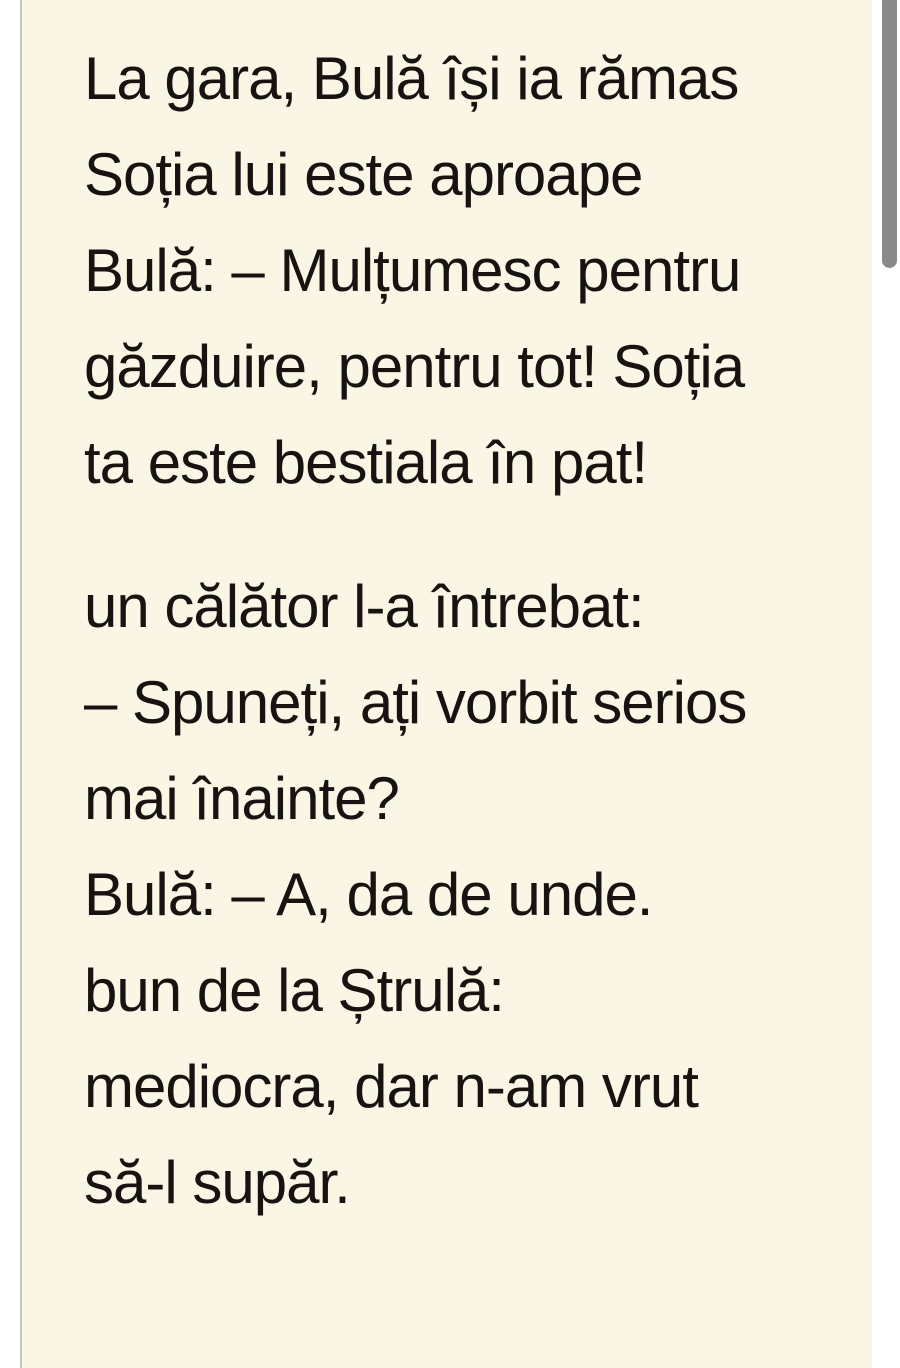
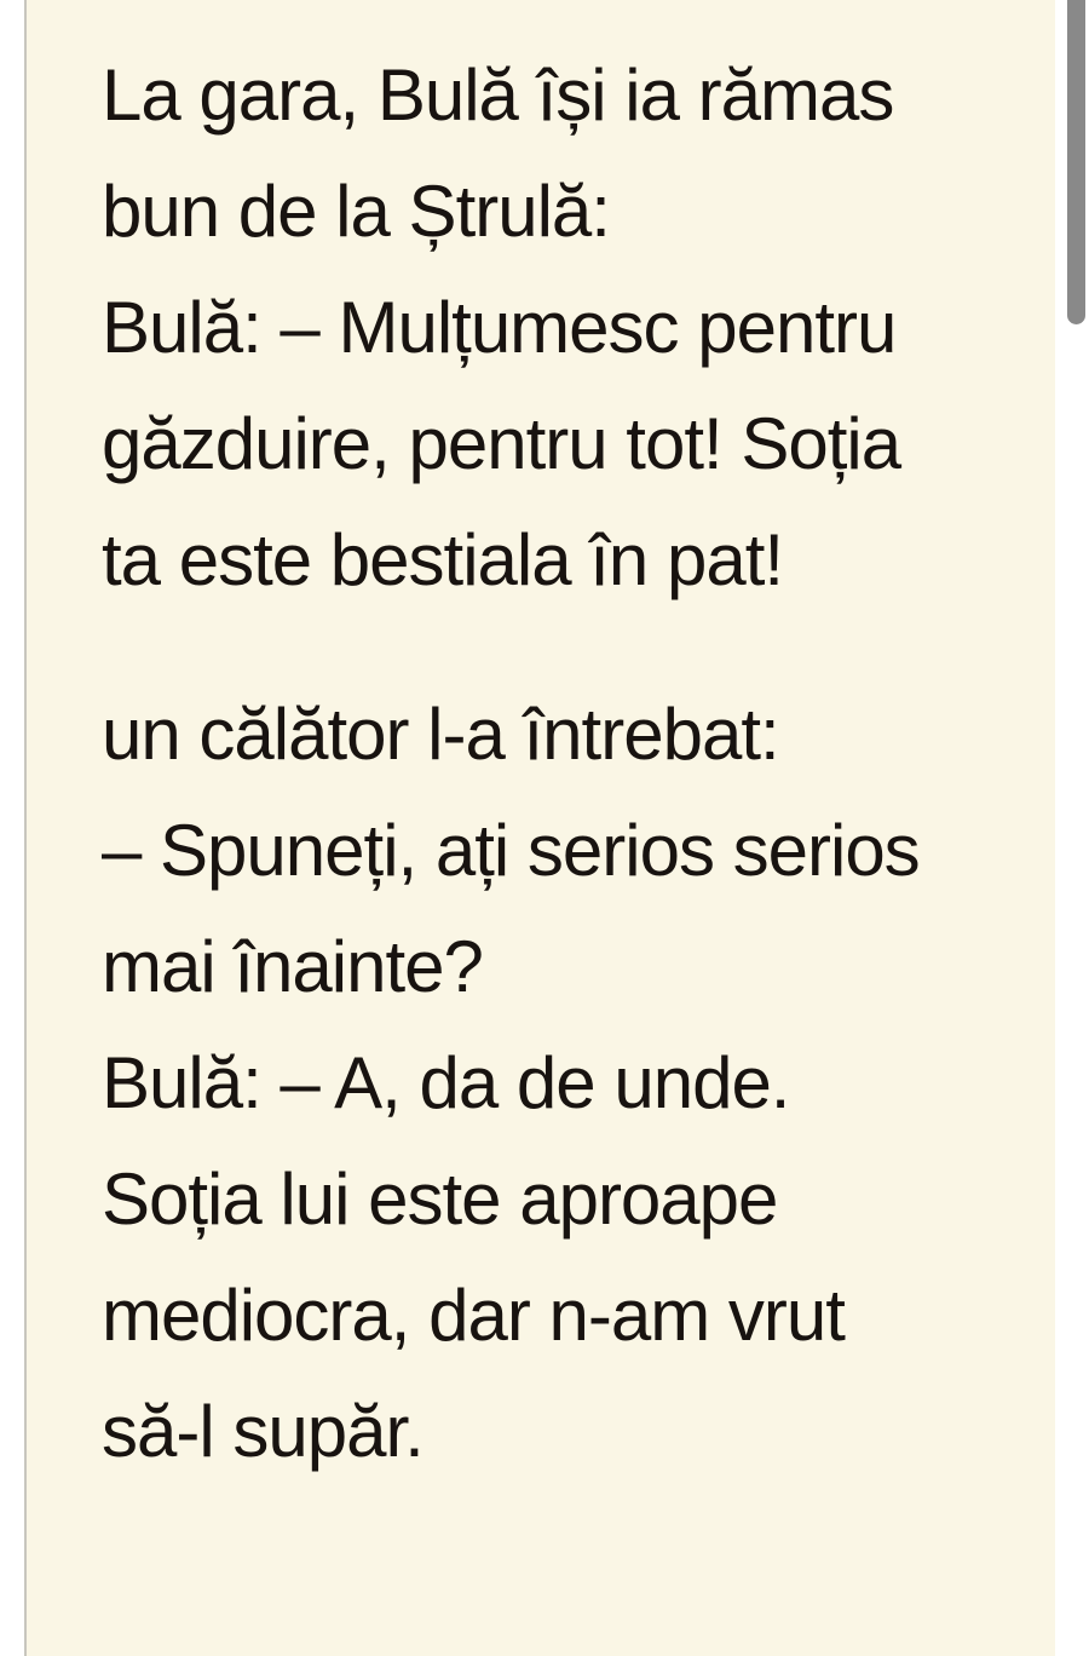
  La gara, Bulă își ia rămas
- Soția lui este aproape
+ bun de la Ștrulă:
  Bulă: – Mulțumesc pentru
  găzduire, pentru tot! Soția
  ta este bestiala în pat!
  un călător l-a întrebat:
- – Spuneți, ați vorbit serios
+ – Spuneți, ați serios serios
  mai înainte?
  Bulă: – A, da de unde.
- bun de la Ștrulă:
+ Soția lui este aproape
  mediocra, dar n-am vrut
  să-l supăr.
